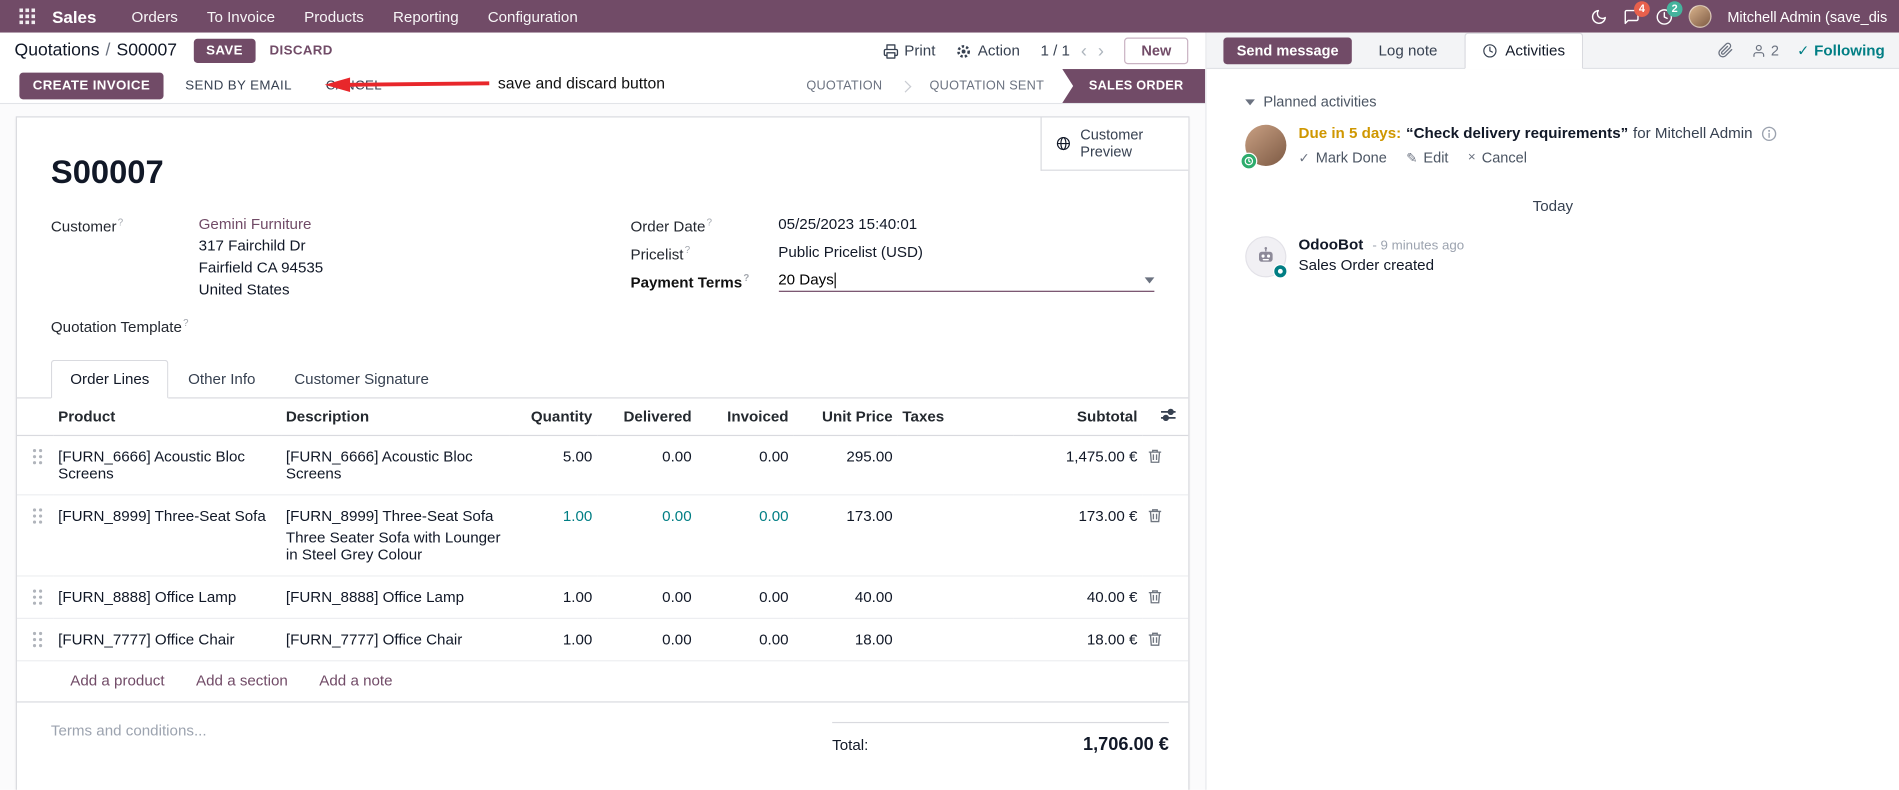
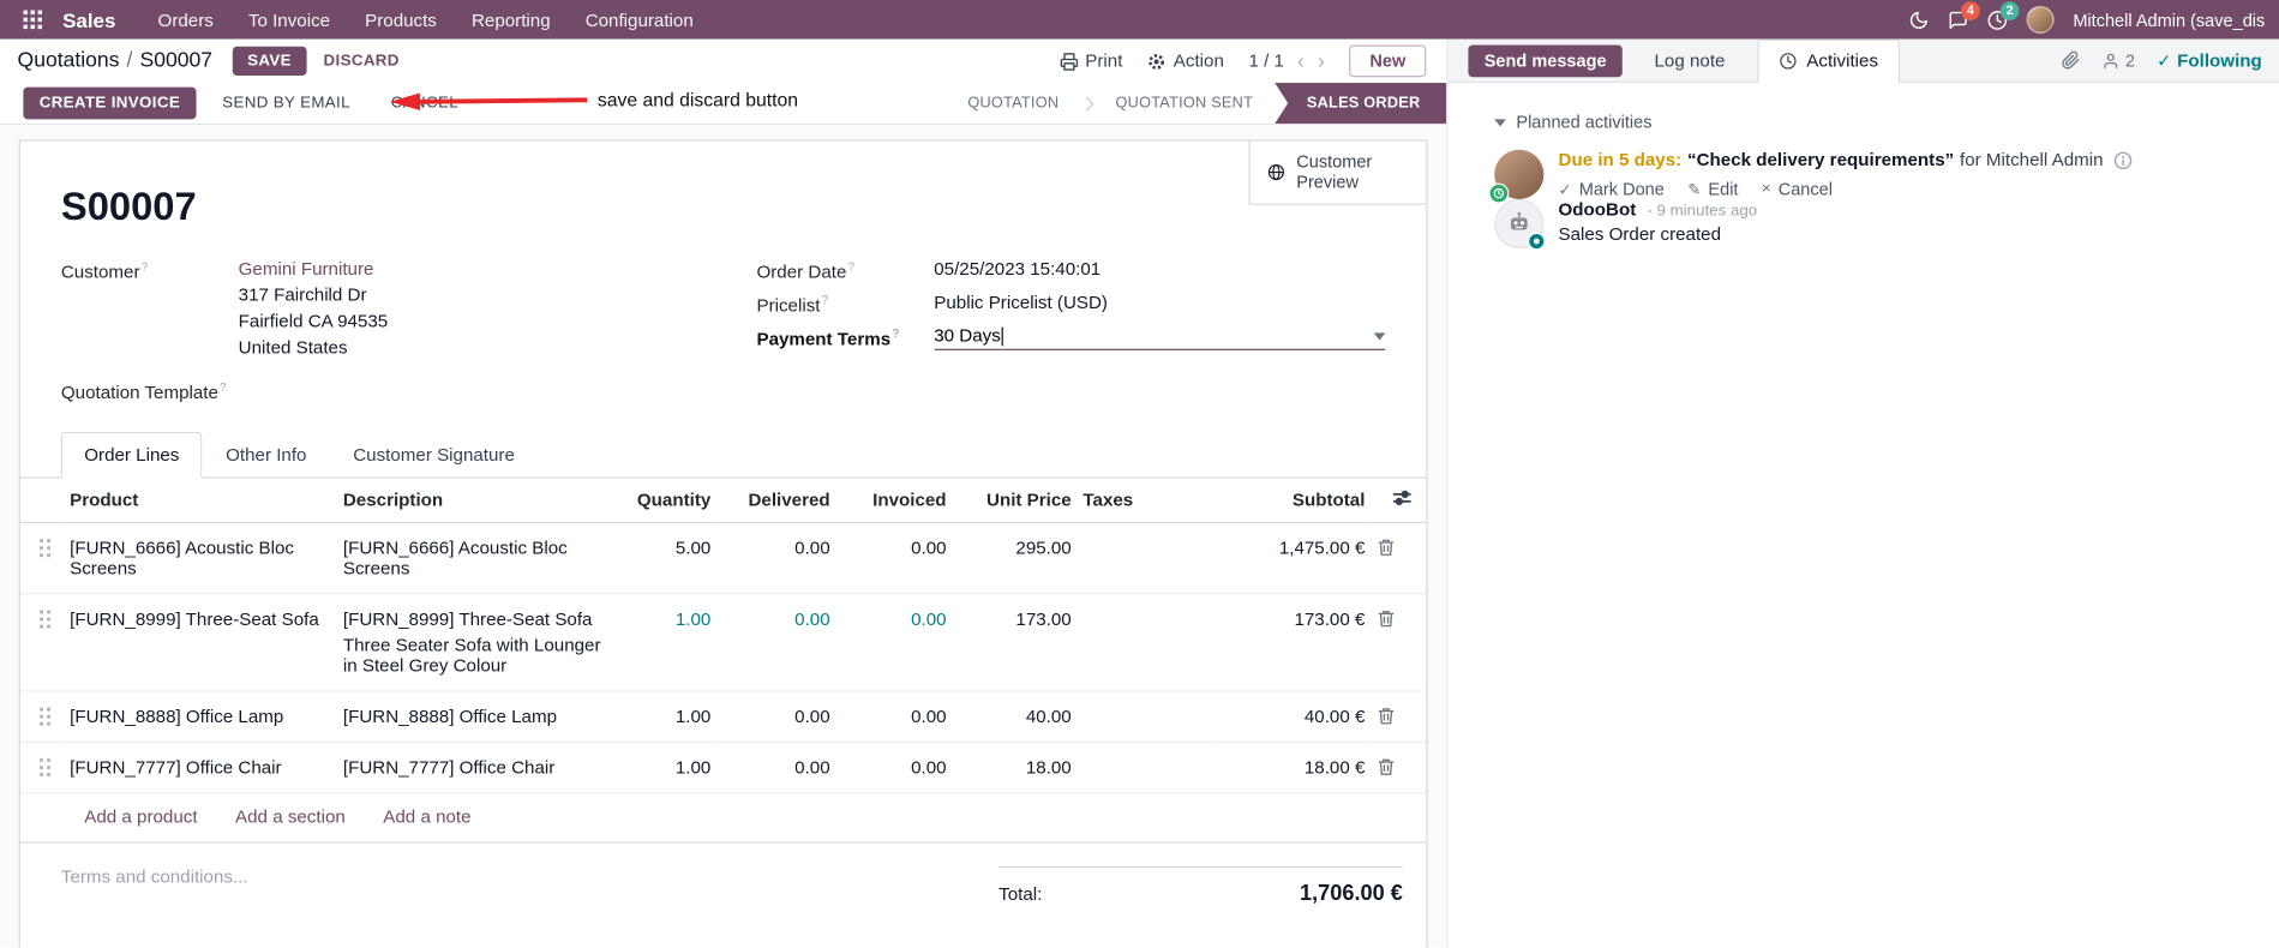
  Sales
  Orders
  To Invoice
  Products
  Reporting
  Configuration
  4
  2
  Mitchell Admin (save_dis
  Quotations
  /
  S00007
  SAVE
  DISCARD
  Print
  Action
  1 / 1
  ‹
  ›
  New
  save and discard button
  CREATE INVOICE
  SEND BY EMAIL
  QUOTATION
  QUOTATION SENT
  SALES ORDER
  Customer Preview
  S00007
  Customer?
  Gemini Furniture
  317 Fairchild Dr
  Fairfield CA 94535
  United States
  Quotation Template?
  Order Date?
  05/25/2023 15:40:01
  Pricelist?
  Public Pricelist (USD)
  Payment Terms?
- 20 Days
+ 30 Days
  Order Lines
  Other Info
  Customer Signature
  	Product	Description	Quantity	Delivered	Invoiced	Unit Price	Taxes	Subtotal
  	[FURN_6666] Acoustic Bloc Screens	[FURN_6666] Acoustic Bloc Screens	5.00	0.00	0.00	295.00		1,475.00 €
  	[FURN_8999] Three-Seat Sofa	[FURN_8999] Three-Seat Sofa Three Seater Sofa with Lounger in Steel Grey Colour	1.00	0.00	0.00	173.00		173.00 €
  	[FURN_8888] Office Lamp	[FURN_8888] Office Lamp	1.00	0.00	0.00	40.00		40.00 €
  	[FURN_7777] Office Chair	[FURN_7777] Office Chair	1.00	0.00	0.00	18.00		18.00 €
  Add a product
  Add a section
  Add a note
  Terms and conditions...
  Total:
  1,706.00 €
  Send message
  Log note
  Activities
  2
  ✓
  Following
  Planned activities
  Due in 5 days:
  “Check delivery requirements”
  for Mitchell Admin
  ✓
  Mark Done
  ✎
  Edit
  ×
  Cancel
- Today
  OdooBot - 9 minutes ago
  Sales Order created
